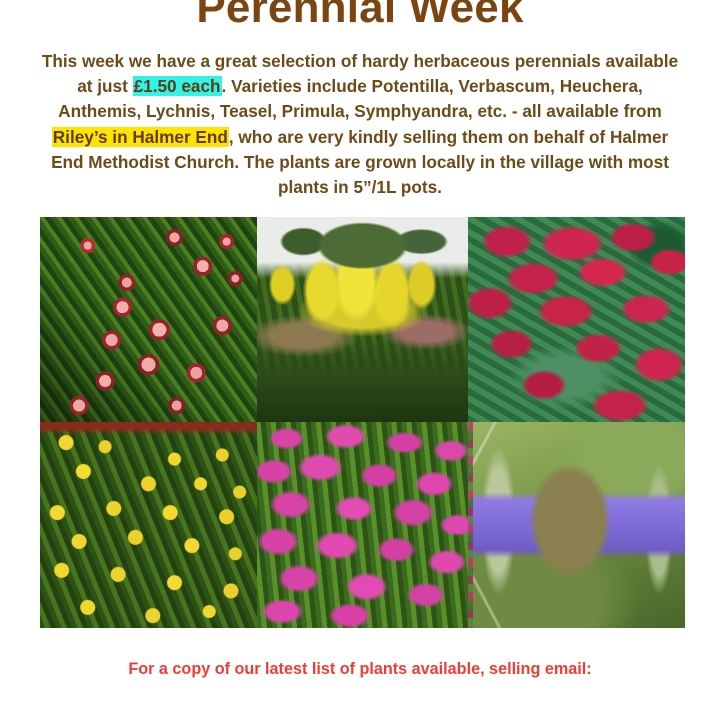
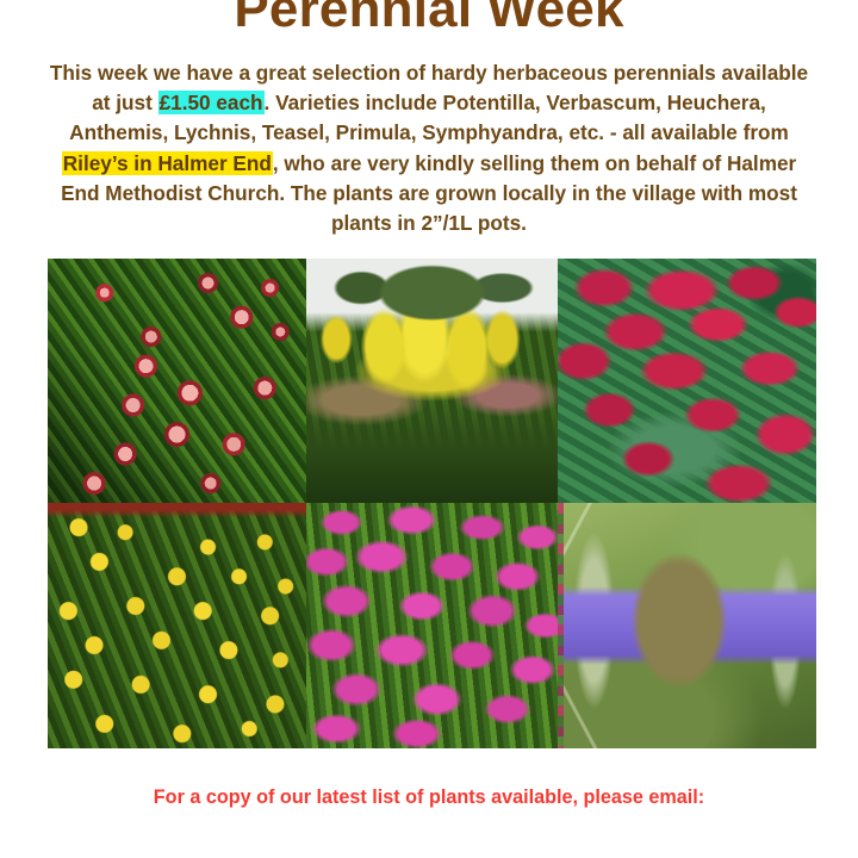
  Perennial Week
- This week we have a great selection of hardy herbaceous perennials available at just £1.50 each. Varieties include Potentilla, Verbascum, Heuchera, Anthemis, Lychnis, Teasel, Primula, Symphyandra, etc. - all available from Riley’s in Halmer End, who are very kindly selling them on behalf of Halmer End Methodist Church. The plants are grown locally in the village with most plants in 5”/1L pots.
+ This week we have a great selection of hardy herbaceous perennials available at just £1.50 each. Varieties include Potentilla, Verbascum, Heuchera, Anthemis, Lychnis, Teasel, Primula, Symphyandra, etc. - all available from Riley’s in Halmer End, who are very kindly selling them on behalf of Halmer End Methodist Church. The plants are grown locally in the village with most plants in 2”/1L pots.
- For a copy of our latest list of plants available, selling email:
+ For a copy of our latest list of plants available, please email:
